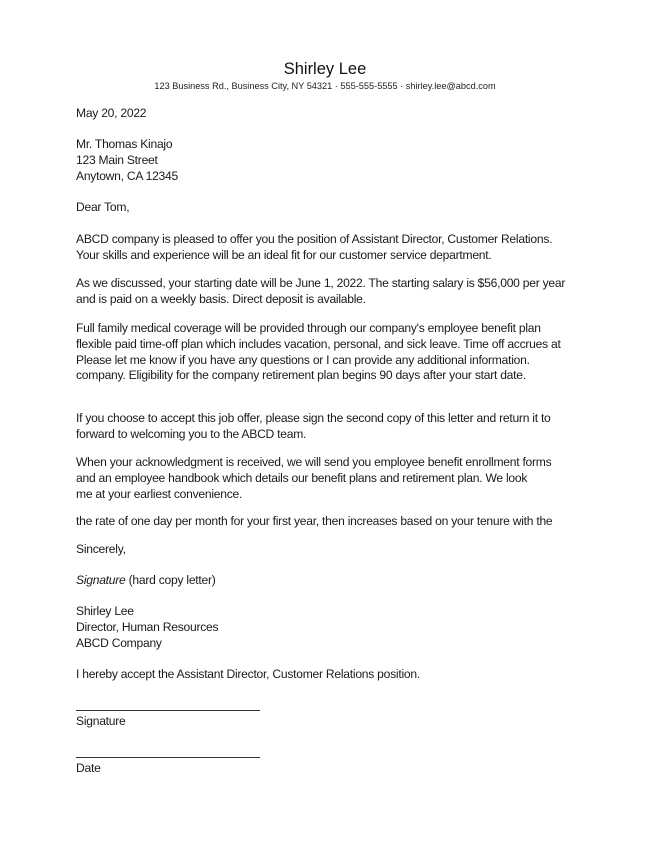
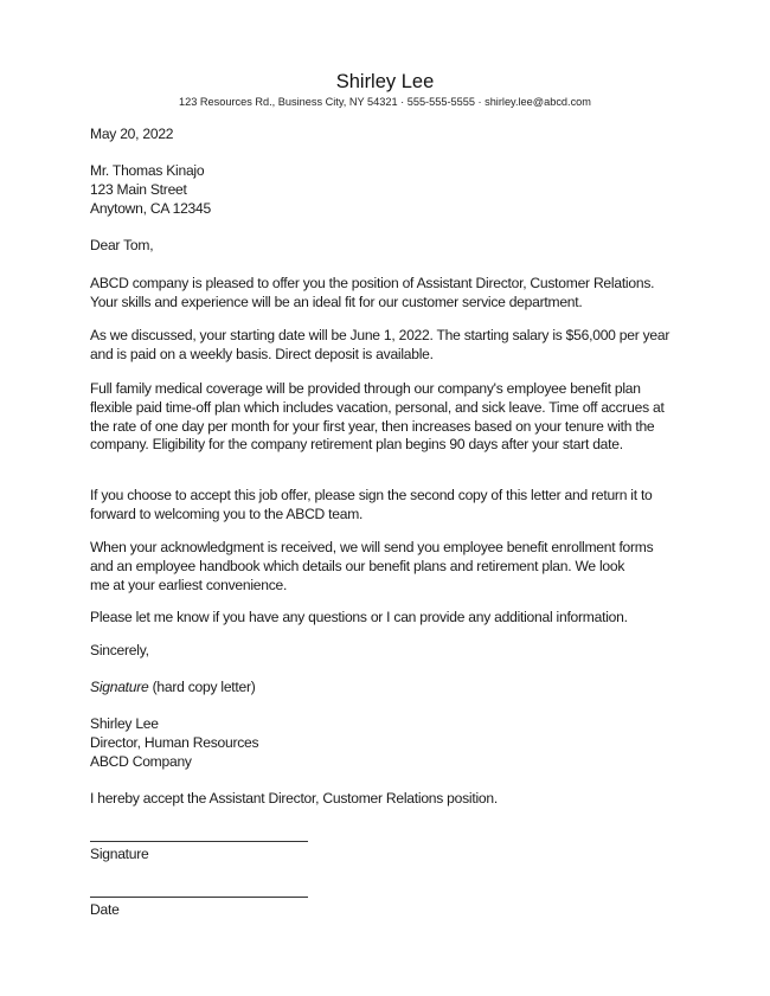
  Shirley Lee
- 123 Business Rd., Business City, NY 54321 · 555-555-5555 · shirley.lee@abcd.com
+ 123 Resources Rd., Business City, NY 54321 · 555-555-5555 · shirley.lee@abcd.com
  May 20, 2022
  Mr. Thomas Kinajo
  123 Main Street
  Anytown, CA 12345
  Dear Tom,
  ABCD company is pleased to offer you the position of Assistant Director, Customer Relations.
  Your skills and experience will be an ideal fit for our customer service department.
  As we discussed, your starting date will be June 1, 2022. The starting salary is $56,000 per year
  and is paid on a weekly basis. Direct deposit is available.
  Full family medical coverage will be provided through our company's employee benefit plan
  flexible paid time-off plan which includes vacation, personal, and sick leave. Time off accrues at
- Please let me know if you have any questions or I can provide any additional information.
+ the rate of one day per month for your first year, then increases based on your tenure with the
  company. Eligibility for the company retirement plan begins 90 days after your start date.
  If you choose to accept this job offer, please sign the second copy of this letter and return it to
  forward to welcoming you to the ABCD team.
  When your acknowledgment is received, we will send you employee benefit enrollment forms
  and an employee handbook which details our benefit plans and retirement plan. We look
  me at your earliest convenience.
- the rate of one day per month for your first year, then increases based on your tenure with the
+ Please let me know if you have any questions or I can provide any additional information.
  Sincerely,
  Signature (hard copy letter)
  Shirley Lee
  Director, Human Resources
  ABCD Company
  I hereby accept the Assistant Director, Customer Relations position.
  Signature
  Date
